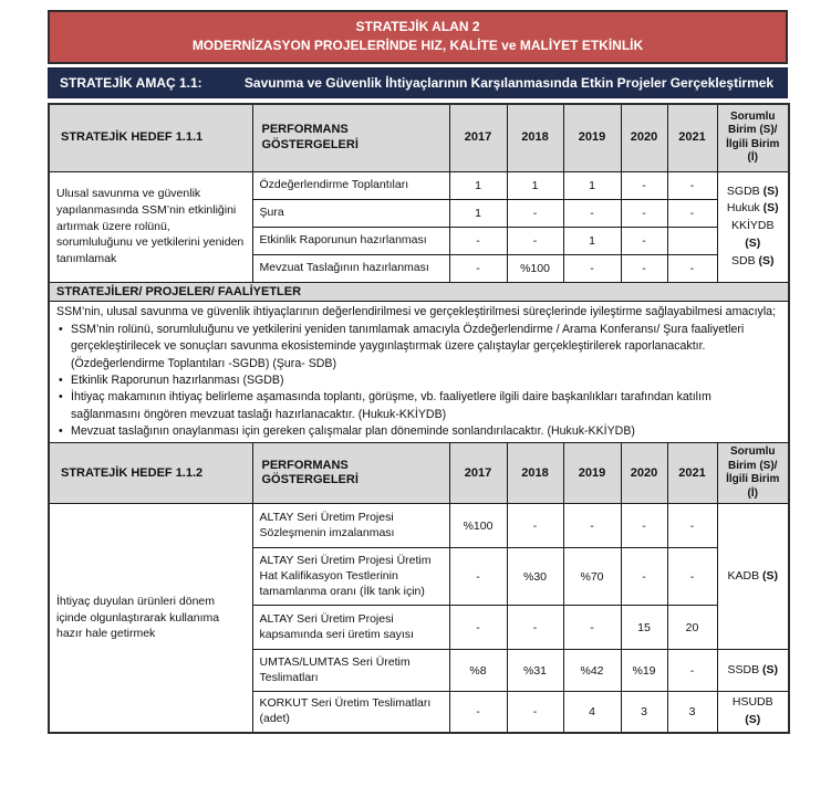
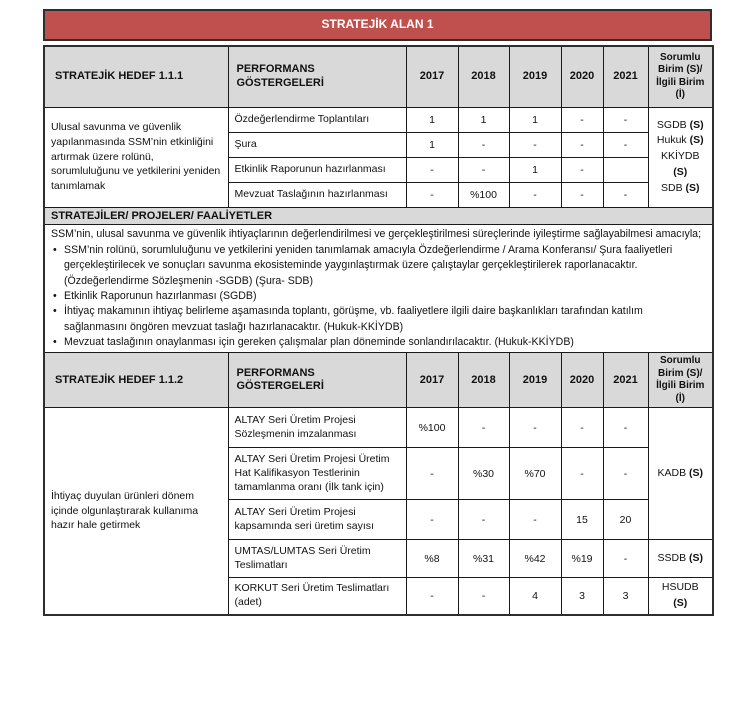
- STRATEJİK ALAN 2
+ STRATEJİK ALAN 1
- MODERNİZASYON PROJELERİNDE HIZ, KALİTE ve MALİYET ETKİNLİK
- STRATEJİK AMAÇ 1.1:
- Savunma ve Güvenlik İhtiyaçlarının Karşılanmasında Etkin Projeler Gerçekleştirmek
  STRATEJİK HEDEF 1.1.1	PERFORMANS GÖSTERGELERİ	2017	2018	2019	2020	2021	Sorumlu Birim (S)/ İlgili Birim (İ)
  Ulusal savunma ve güvenlik yapılanmasında SSM’nin etkinliğini artırmak üzere rolünü, sorumluluğunu ve yetkilerini yeniden tanımlamak	Özdeğerlendirme Toplantıları	1	1	1	-	-	SGDB (S) Hukuk (S) KKİYDB (S) SDB (S)
  Şura	1	-	-	-	-
  Etkinlik Raporunun hazırlanması	-	-	1	-
  Mevzuat Taslağının hazırlanması	-	%100	-	-	-
  STRATEJİLER/ PROJELER/ FAALİYETLER
- SSM’nin, ulusal savunma ve güvenlik ihtiyaçlarının değerlendirilmesi ve gerçekleştirilmesi süreçlerinde iyileştirme sağlayabilmesi amacıyla; SSM’nin rolünü, sorumluluğunu ve yetkilerini yeniden tanımlamak amacıyla Özdeğerlendirme / Arama Konferansı/ Şura faaliyetleri gerçekleştirilecek ve sonuçları savunma ekosisteminde yaygınlaştırmak üzere çalıştaylar gerçekleştirilerek raporlanacaktır. (Özdeğerlendirme Toplantıları -SGDB) (Şura- SDB) Etkinlik Raporunun hazırlanması (SGDB) İhtiyaç makamının ihtiyaç belirleme aşamasında toplantı, görüşme, vb. faaliyetlere ilgili daire başkanlıkları tarafından katılım sağlanmasını öngören mevzuat taslağı hazırlanacaktır. (Hukuk-KKİYDB) Mevzuat taslağının onaylanması için gereken çalışmalar plan döneminde sonlandırılacaktır. (Hukuk-KKİYDB)
+ SSM’nin, ulusal savunma ve güvenlik ihtiyaçlarının değerlendirilmesi ve gerçekleştirilmesi süreçlerinde iyileştirme sağlayabilmesi amacıyla; SSM’nin rolünü, sorumluluğunu ve yetkilerini yeniden tanımlamak amacıyla Özdeğerlendirme / Arama Konferansı/ Şura faaliyetleri gerçekleştirilecek ve sonuçları savunma ekosisteminde yaygınlaştırmak üzere çalıştaylar gerçekleştirilerek raporlanacaktır. (Özdeğerlendirme Sözleşmenin -SGDB) (Şura- SDB) Etkinlik Raporunun hazırlanması (SGDB) İhtiyaç makamının ihtiyaç belirleme aşamasında toplantı, görüşme, vb. faaliyetlere ilgili daire başkanlıkları tarafından katılım sağlanmasını öngören mevzuat taslağı hazırlanacaktır. (Hukuk-KKİYDB) Mevzuat taslağının onaylanması için gereken çalışmalar plan döneminde sonlandırılacaktır. (Hukuk-KKİYDB)
  STRATEJİK HEDEF 1.1.2	PERFORMANS GÖSTERGELERİ	2017	2018	2019	2020	2021	Sorumlu Birim (S)/ İlgili Birim (İ)
  İhtiyaç duyulan ürünleri dönem içinde olgunlaştırarak kullanıma hazır hale getirmek	ALTAY Seri Üretim Projesi Sözleşmenin imzalanması	%100	-	-	-	-	KADB (S)
  ALTAY Seri Üretim Projesi Üretim Hat Kalifikasyon Testlerinin tamamlanma oranı (İlk tank için)	-	%30	%70	-	-
  ALTAY Seri Üretim Projesi kapsamında seri üretim sayısı	-	-	-	15	20
  UMTAS/LUMTAS Seri Üretim Teslimatları	%8	%31	%42	%19	-	SSDB (S)
  KORKUT Seri Üretim Teslimatları (adet)	-	-	4	3	3	HSUDB (S)
